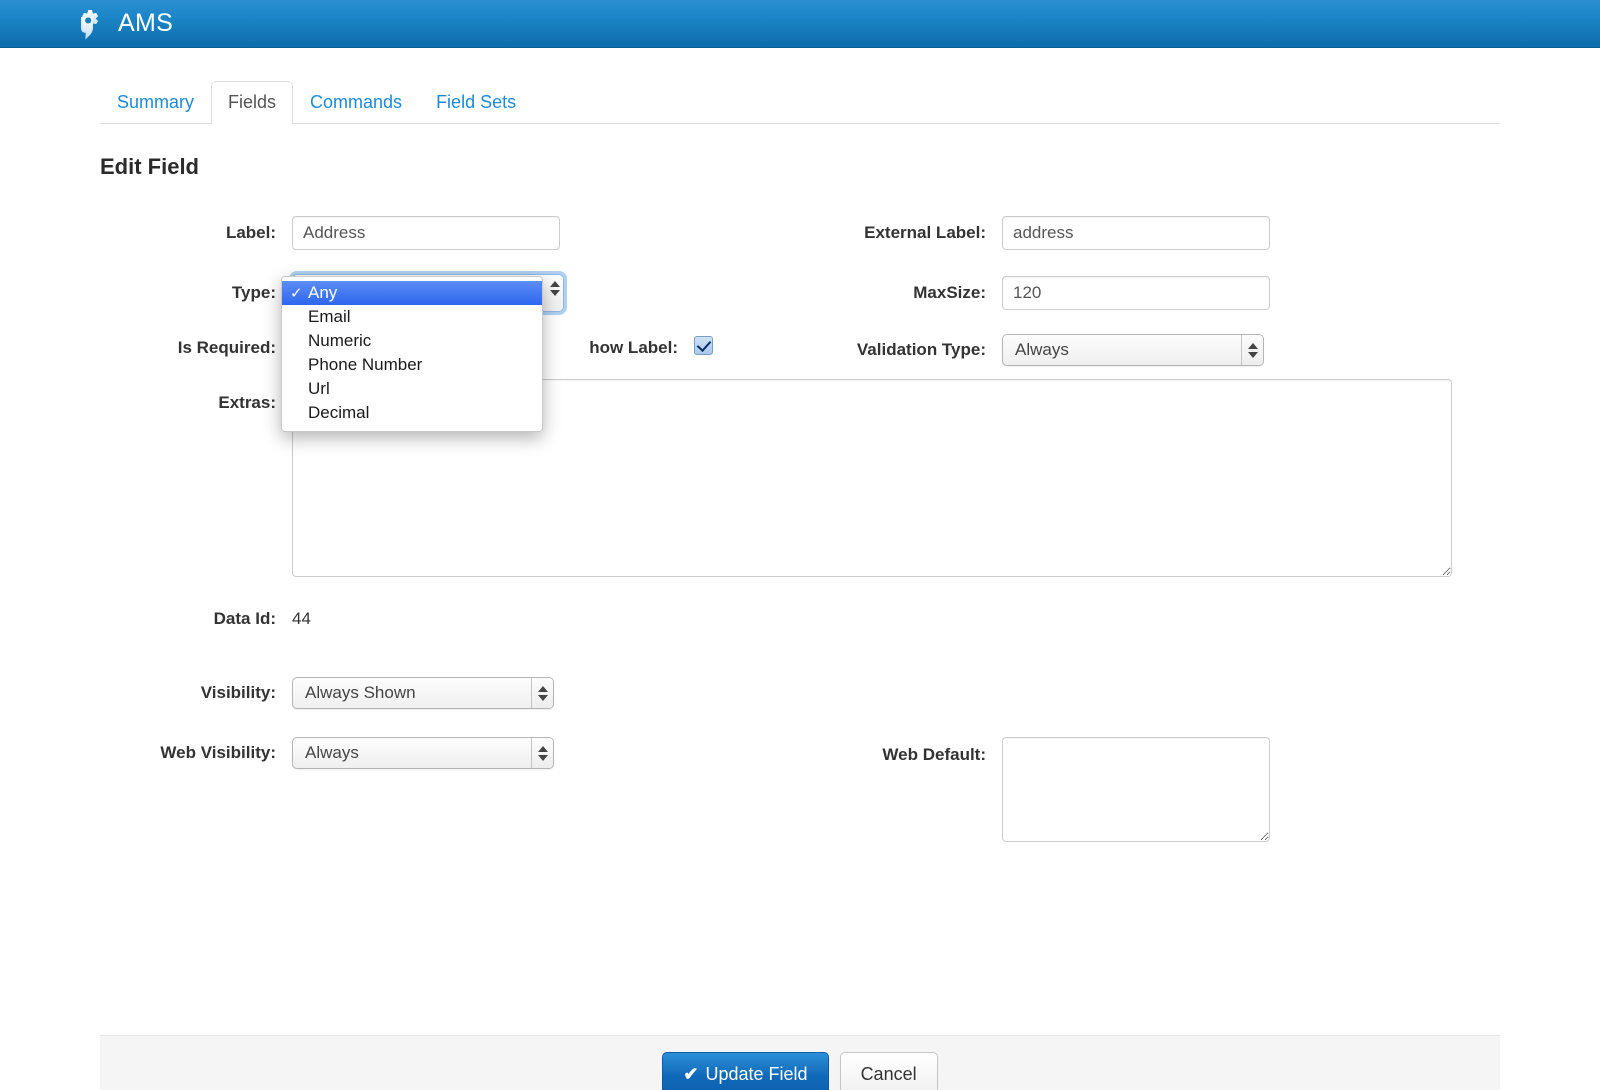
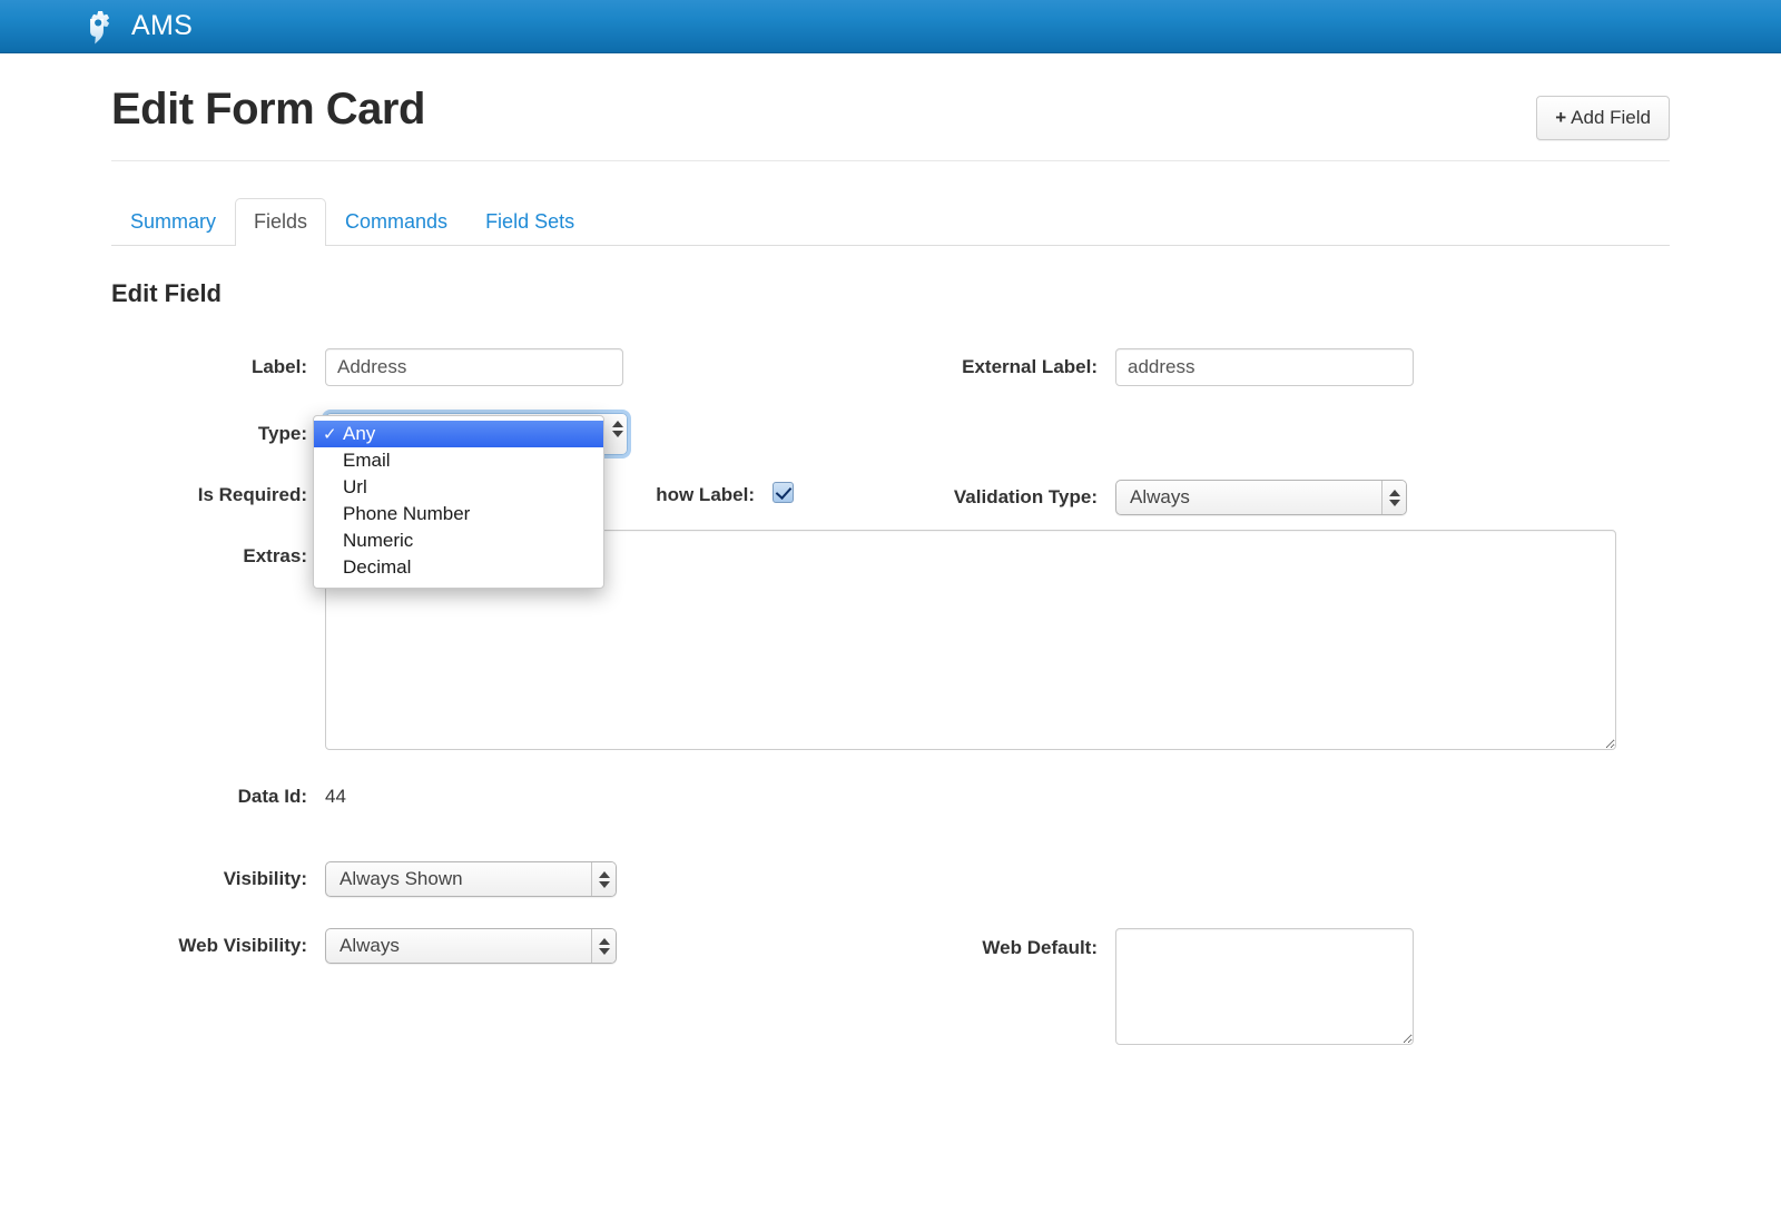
  AMS
+ Edit Form Card
+ + Add Field
  Summary
  Fields
  Commands
  Field Sets
  Edit Field
  Label:
  Address
  External Label:
  address
  Type:
- MaxSize:
- 120
  Is Required:
  how Label:
  Validation Type:
  Always
  Extras:
  Data Id:
  44
  Visibility:
  Always Shown
  Web Visibility:
  Always
  Web Default:
  ✓
  Any
  Email
- Numeric
+ Url
  Phone Number
- Url
+ Numeric
  Decimal
- ✔ Update Field
- Cancel
